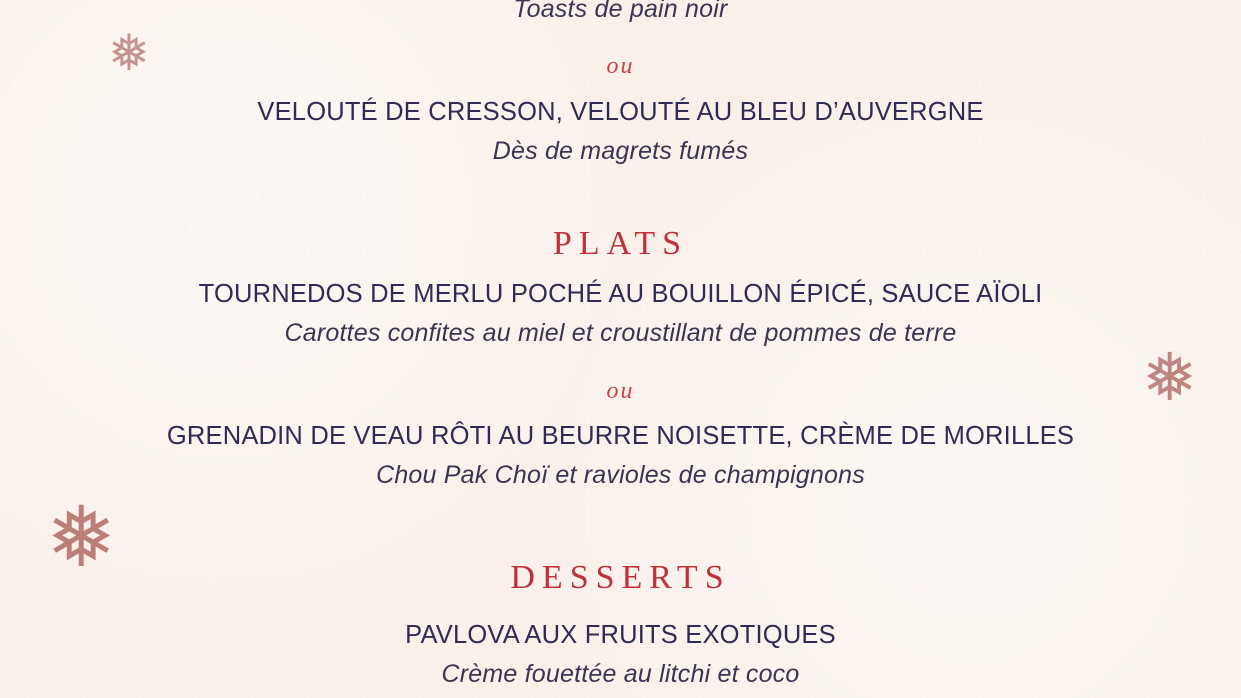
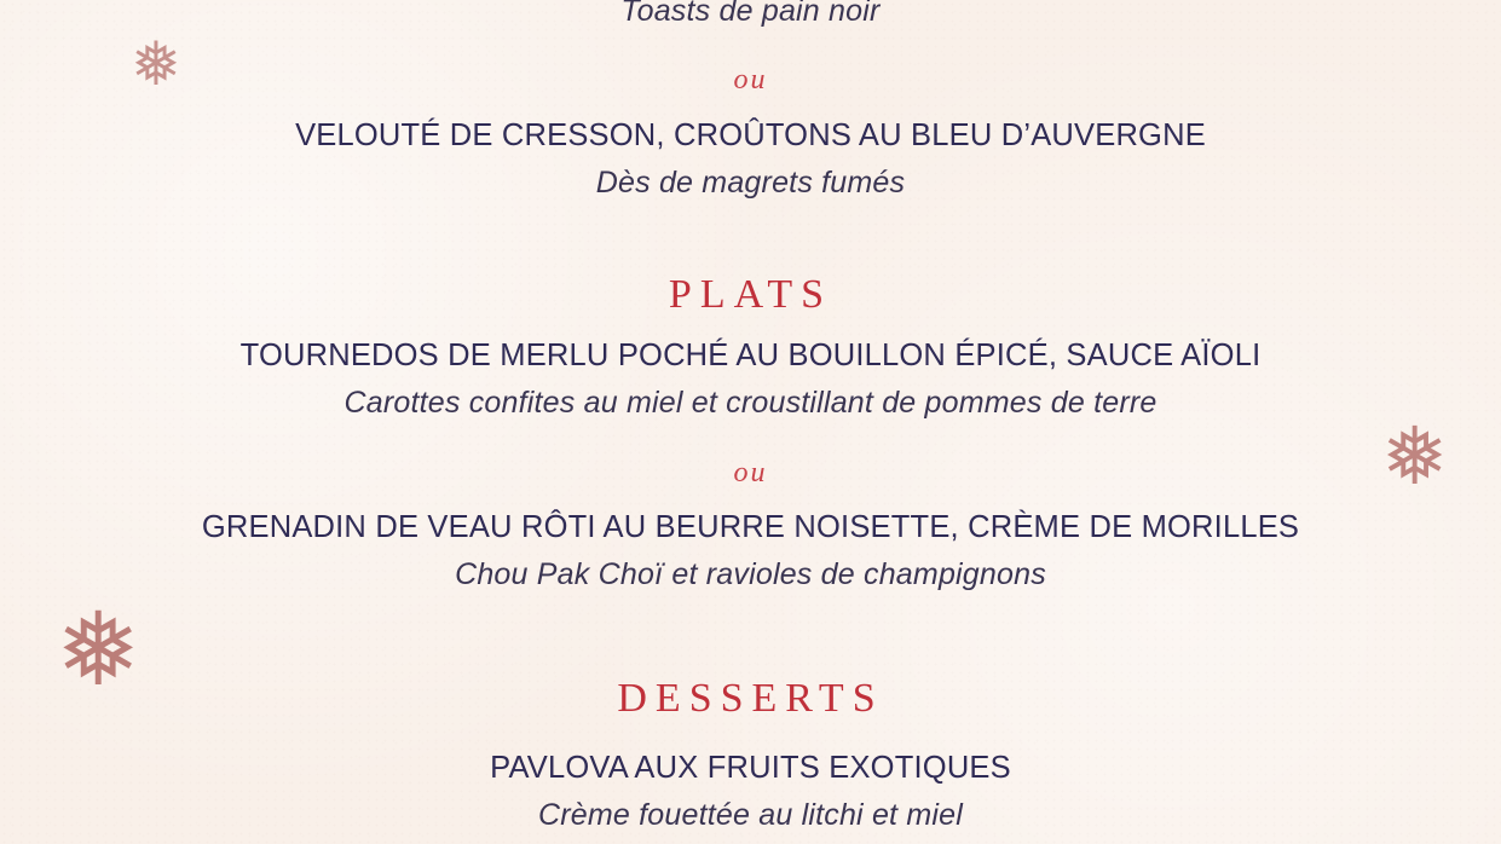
  ❅
  ❅
  ❅
  Toasts de pain noir
  ou
- VELOUTÉ DE CRESSON, VELOUTÉ AU BLEU D’AUVERGNE
+ VELOUTÉ DE CRESSON, CROÛTONS AU BLEU D’AUVERGNE
  Dès de magrets fumés
  PLATS
  TOURNEDOS DE MERLU POCHÉ AU BOUILLON ÉPICÉ, SAUCE AÏOLI
  Carottes confites au miel et croustillant de pommes de terre
  ou
  GRENADIN DE VEAU RÔTI AU BEURRE NOISETTE, CRÈME DE MORILLES
  Chou Pak Choï et ravioles de champignons
  DESSERTS
  PAVLOVA AUX FRUITS EXOTIQUES
- Crème fouettée au litchi et coco
+ Crème fouettée au litchi et miel
